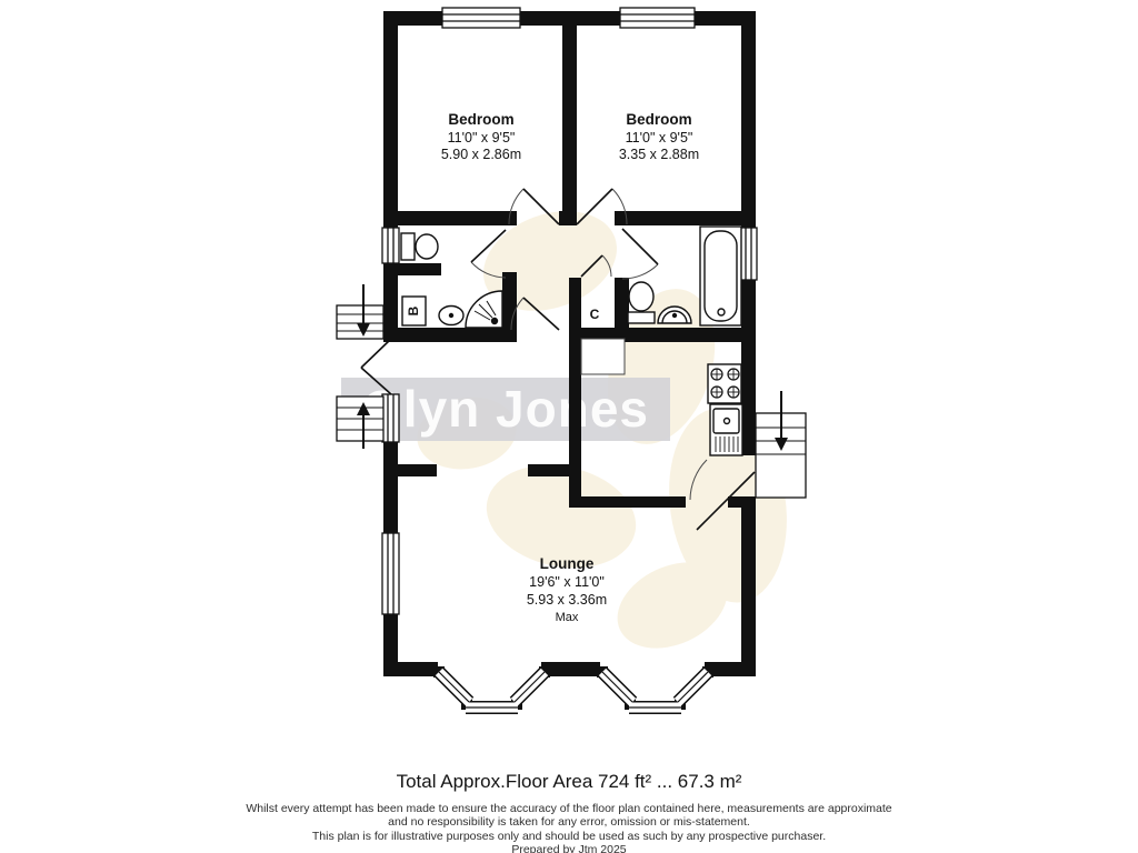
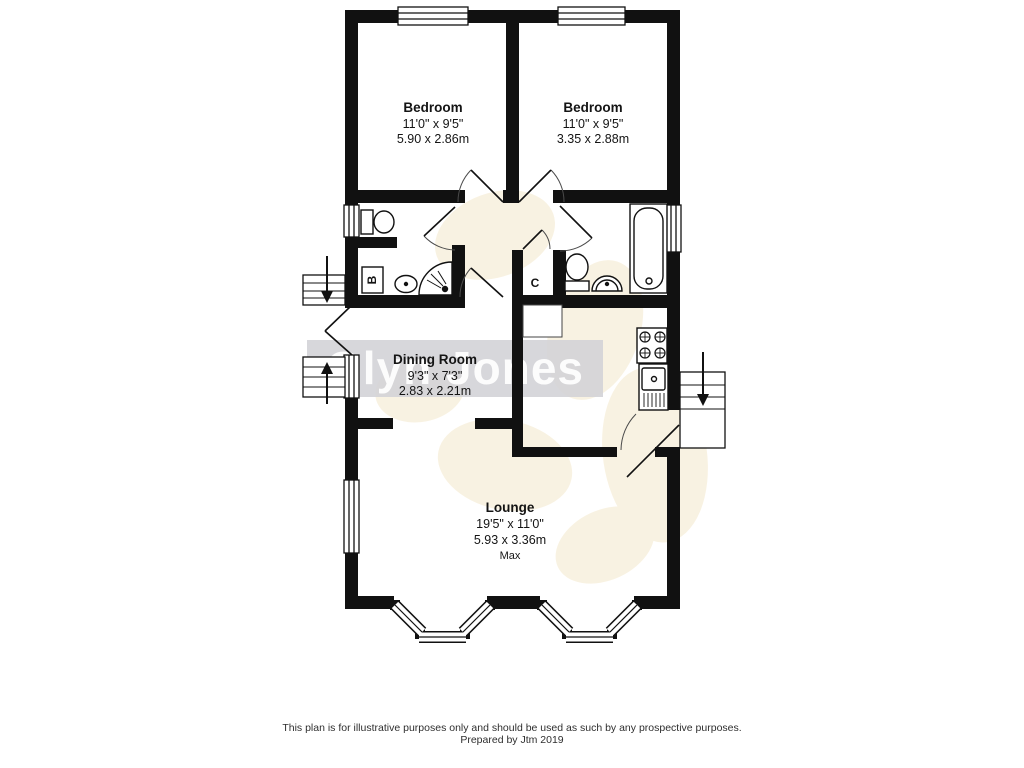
  lyn Joes
  Bedroom
  11'0" x 9'5"
  5.90 x 2.86m
  Bedroom
  11'0" x 9'5"
  3.35 x 2.88m
+ Dining Room
+ 9'3" x 7'3"
+ 2.83 x 2.21m
  Lounge
- 19'6" x 11'0"
+ 19'5" x 11'0"
  5.93 x 3.36m
  Max
  C
- Total Approx.Floor Area 724 ft² ... 67.3 m²
- Whilst every attempt has been made to ensure the accuracy of the floor plan contained here, measurements are approximate
- and no responsibility is taken for any error, omission or mis-statement.
- This plan is for illustrative purposes only and should be used as such by any prospective purchaser.
+ This plan is for illustrative purposes only and should be used as such by any prospective purposes.
- Prepared by Jtm 2025
+ Prepared by Jtm 2019
